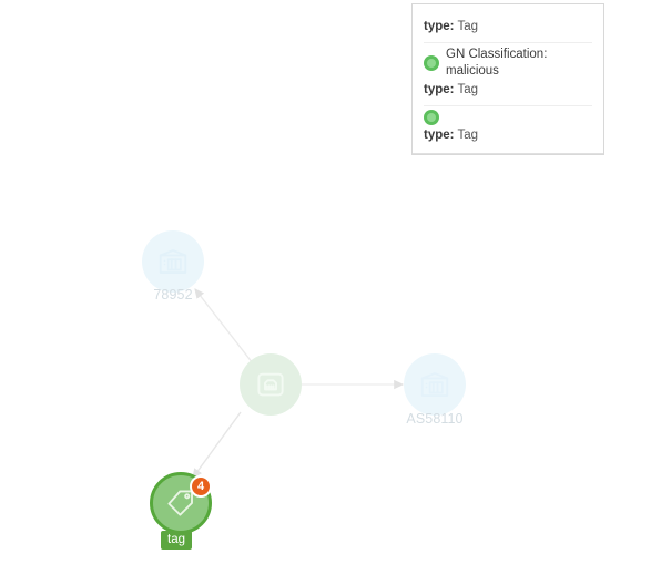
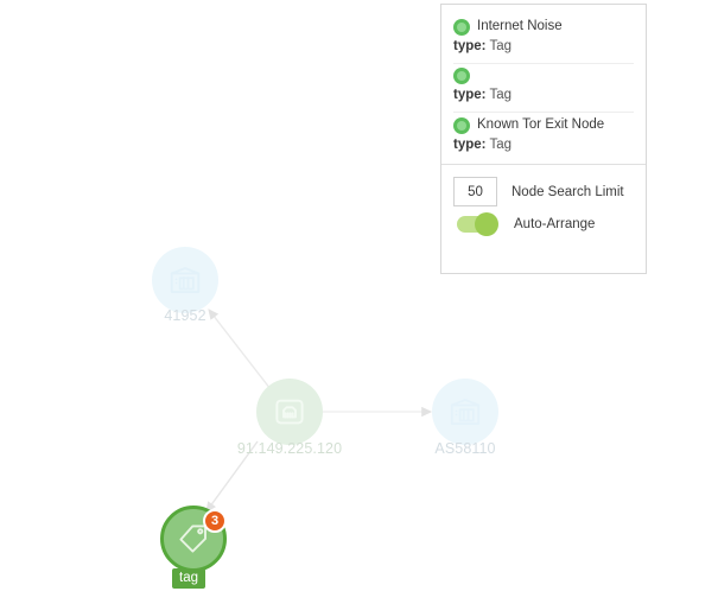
- 78952
+ 41952
+ 91.149.225.120
  AS58110
- 4
+ 3
  tag
+ Internet Noise
  type: Tag
- GN Classification: malicious
  type: Tag
+ Known Tor Exit Node
  type: Tag
+ 50
+ Node Search Limit
+ Auto-Arrange
